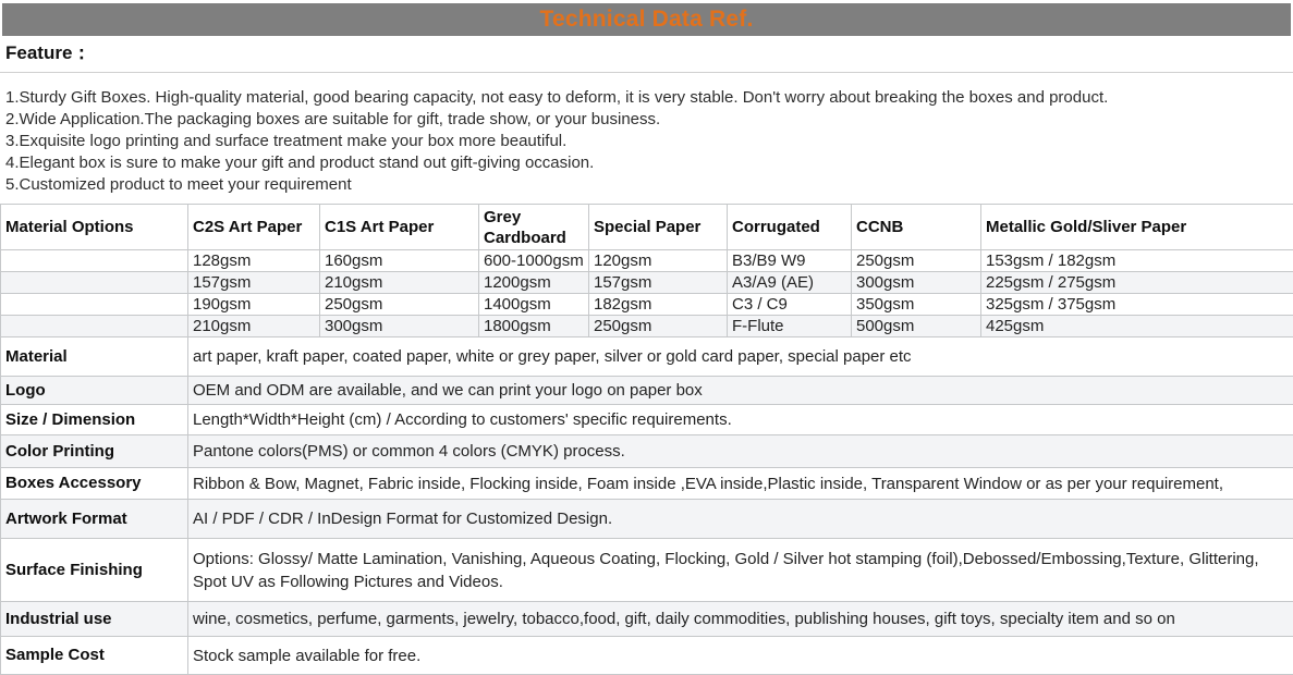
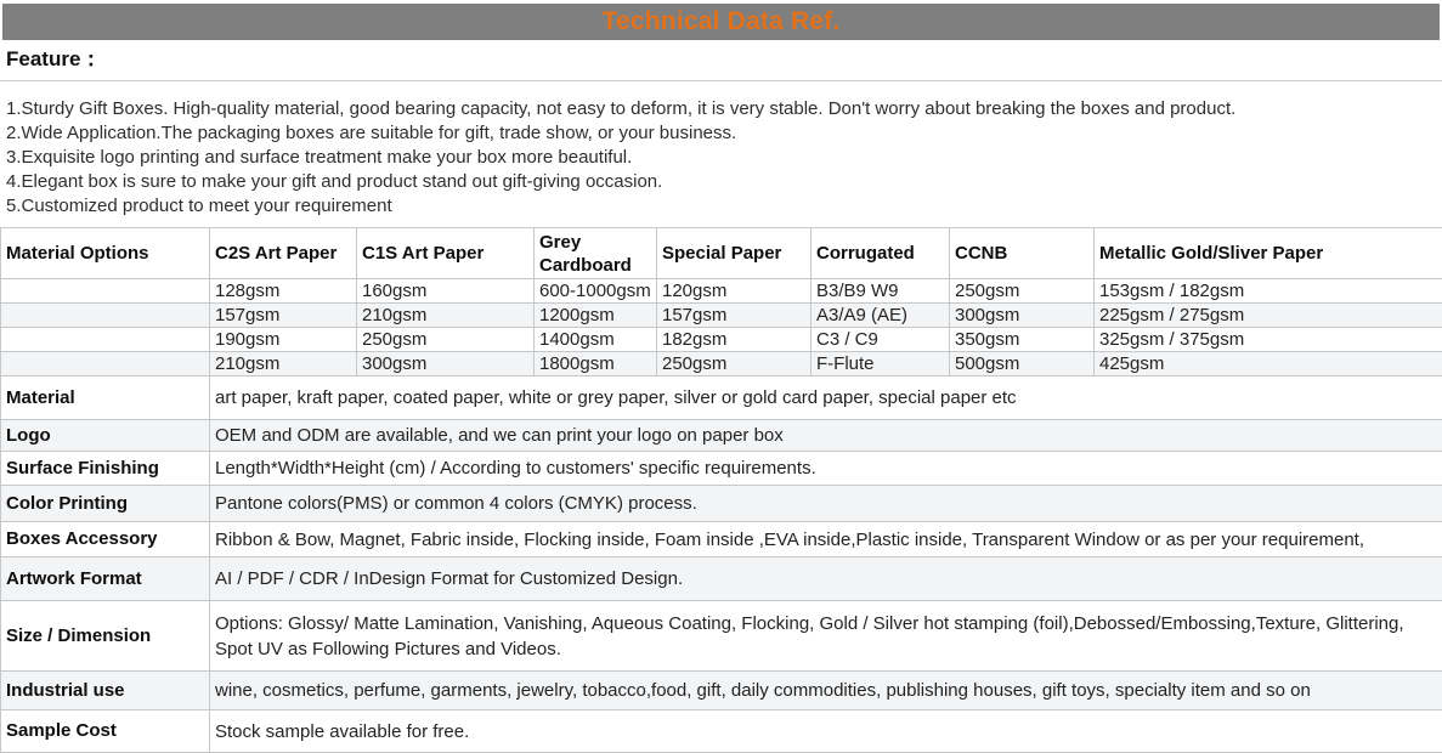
  Technical Data Ref.
  Feature：
  1.Sturdy Gift Boxes. High-quality material, good bearing capacity, not easy to deform, it is very stable. Don't worry about breaking the boxes and product.
  2.Wide Application.The packaging boxes are suitable for gift, trade show, or your business.
  3.Exquisite logo printing and surface treatment make your box more beautiful.
  4.Elegant box is sure to make your gift and product stand out gift-giving occasion.
  5.Customized product to meet your requirement
  Material Options	C2S Art Paper	C1S Art Paper	Grey Cardboard	Special Paper	Corrugated	CCNB	Metallic Gold/Sliver Paper
  	128gsm	160gsm	600-1000gsm	120gsm	B3/B9 W9	250gsm	153gsm / 182gsm
  	157gsm	210gsm	1200gsm	157gsm	A3/A9 (AE)	300gsm	225gsm / 275gsm
  	190gsm	250gsm	1400gsm	182gsm	C3 / C9	350gsm	325gsm / 375gsm
  	210gsm	300gsm	1800gsm	250gsm	F-Flute	500gsm	425gsm
  Material	art paper, kraft paper, coated paper, white or grey paper, silver or gold card paper, special paper etc
  Logo	OEM and ODM are available, and we can print your logo on paper box
- Size / Dimension	Length*Width*Height (cm) / According to customers' specific requirements.
+ Surface Finishing	Length*Width*Height (cm) / According to customers' specific requirements.
  Color Printing	Pantone colors(PMS) or common 4 colors (CMYK) process.
  Boxes Accessory	Ribbon & Bow, Magnet, Fabric inside, Flocking inside, Foam inside ,EVA inside,Plastic inside, Transparent Window or as per your requirement,
  Artwork Format	AI / PDF / CDR / InDesign Format for Customized Design.
- Surface Finishing	Options: Glossy/ Matte Lamination, Vanishing, Aqueous Coating, Flocking, Gold / Silver hot stamping (foil),Debossed/Embossing,Texture, Glittering, Spot UV as Following Pictures and Videos.
+ Size / Dimension	Options: Glossy/ Matte Lamination, Vanishing, Aqueous Coating, Flocking, Gold / Silver hot stamping (foil),Debossed/Embossing,Texture, Glittering, Spot UV as Following Pictures and Videos.
  Industrial use	wine, cosmetics, perfume, garments, jewelry, tobacco,food, gift, daily commodities, publishing houses, gift toys, specialty item and so on
  Sample Cost	Stock sample available for free.
